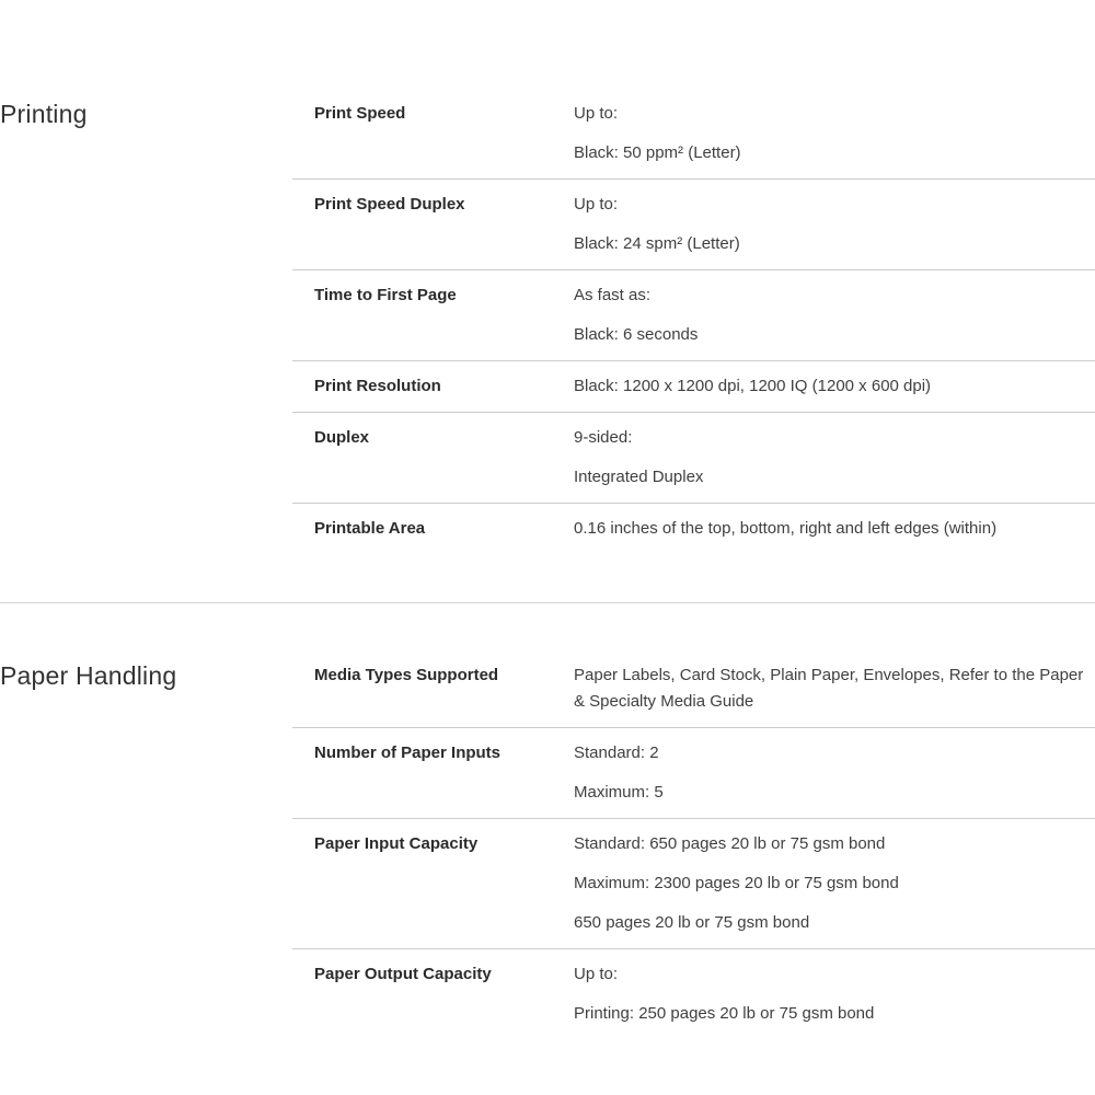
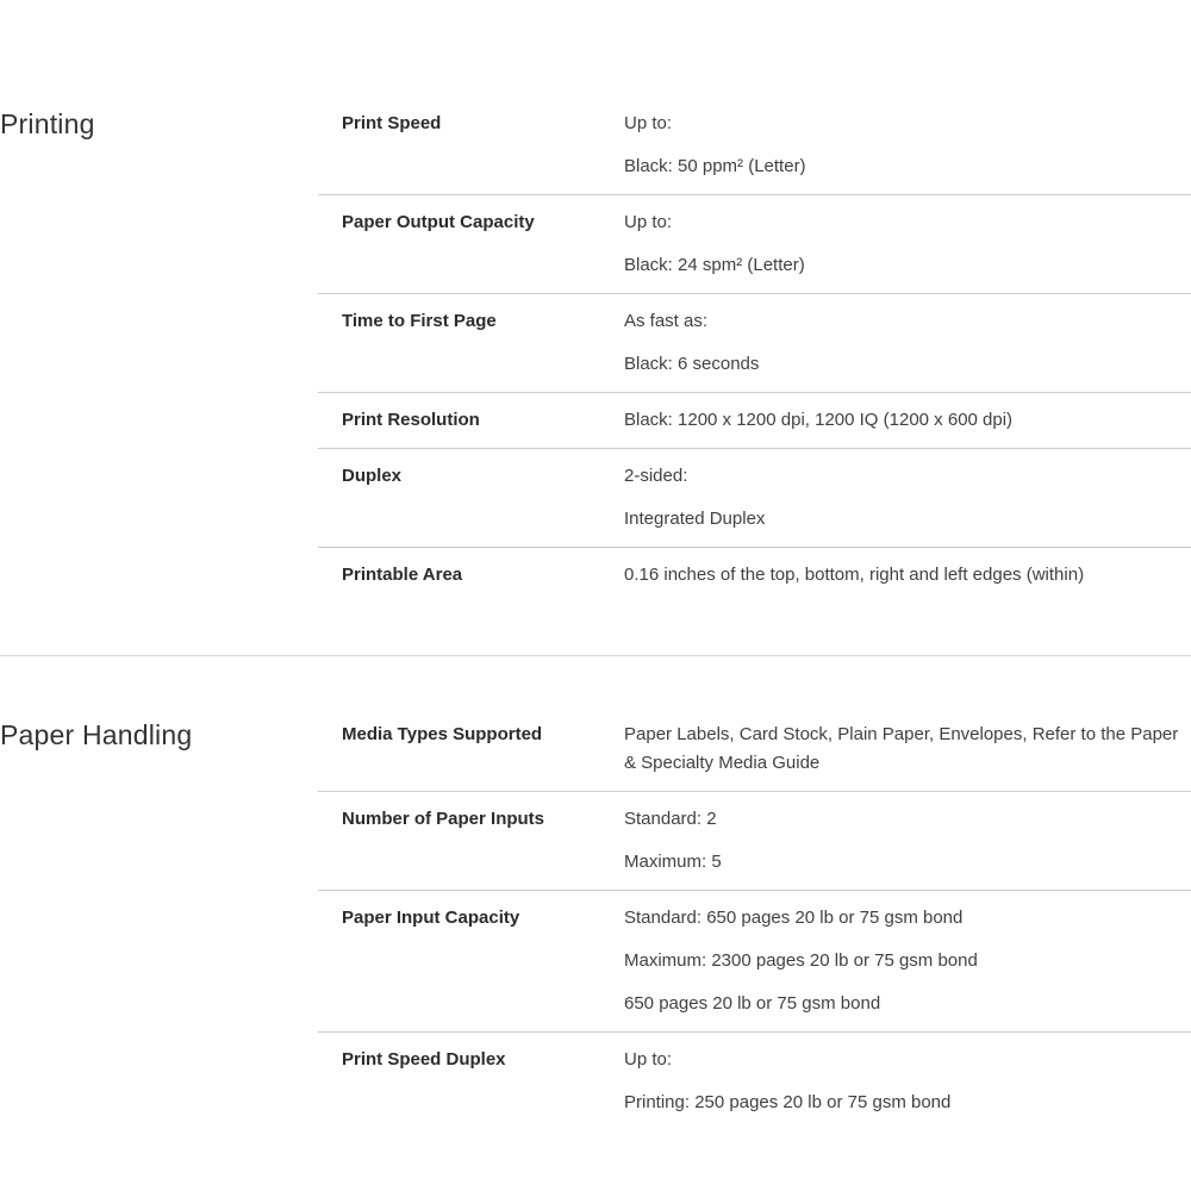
  Printing
  Print Speed
  Up to:
  Black: 50 ppm² (Letter)
- Print Speed Duplex
+ Paper Output Capacity
  Up to:
  Black: 24 spm² (Letter)
  Time to First Page
  As fast as:
  Black: 6 seconds
  Print Resolution
  Black: 1200 x 1200 dpi, 1200 IQ (1200 x 600 dpi)
  Duplex
- 9-sided:
+ 2-sided:
  Integrated Duplex
  Printable Area
  0.16 inches of the top, bottom, right and left edges (within)
  Paper Handling
  Media Types Supported
  Paper Labels, Card Stock, Plain Paper, Envelopes, Refer to the Paper & Specialty Media Guide
  Number of Paper Inputs
  Standard: 2
  Maximum: 5
  Paper Input Capacity
  Standard: 650 pages 20 lb or 75 gsm bond
  Maximum: 2300 pages 20 lb or 75 gsm bond
  650 pages 20 lb or 75 gsm bond
- Paper Output Capacity
+ Print Speed Duplex
  Up to:
  Printing: 250 pages 20 lb or 75 gsm bond
